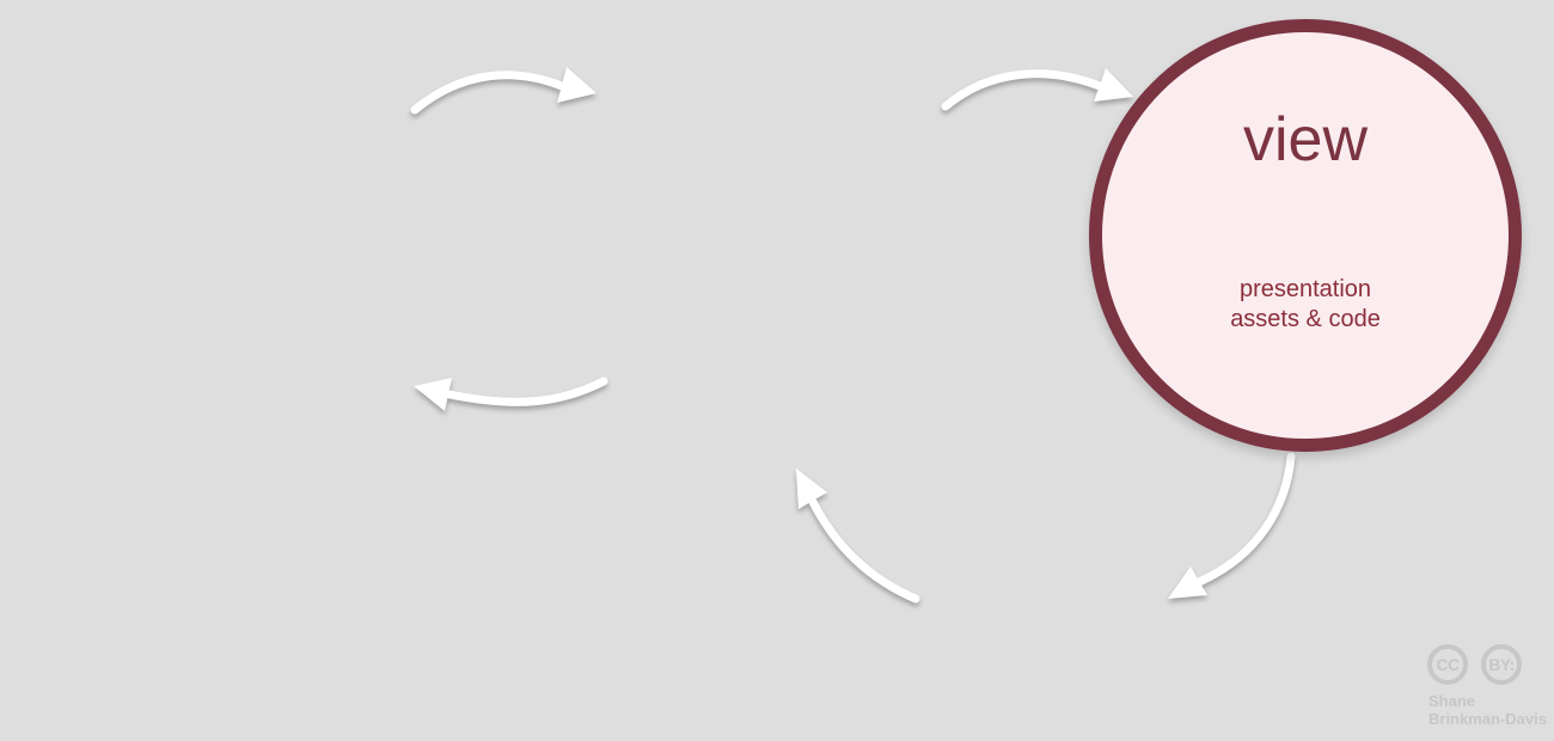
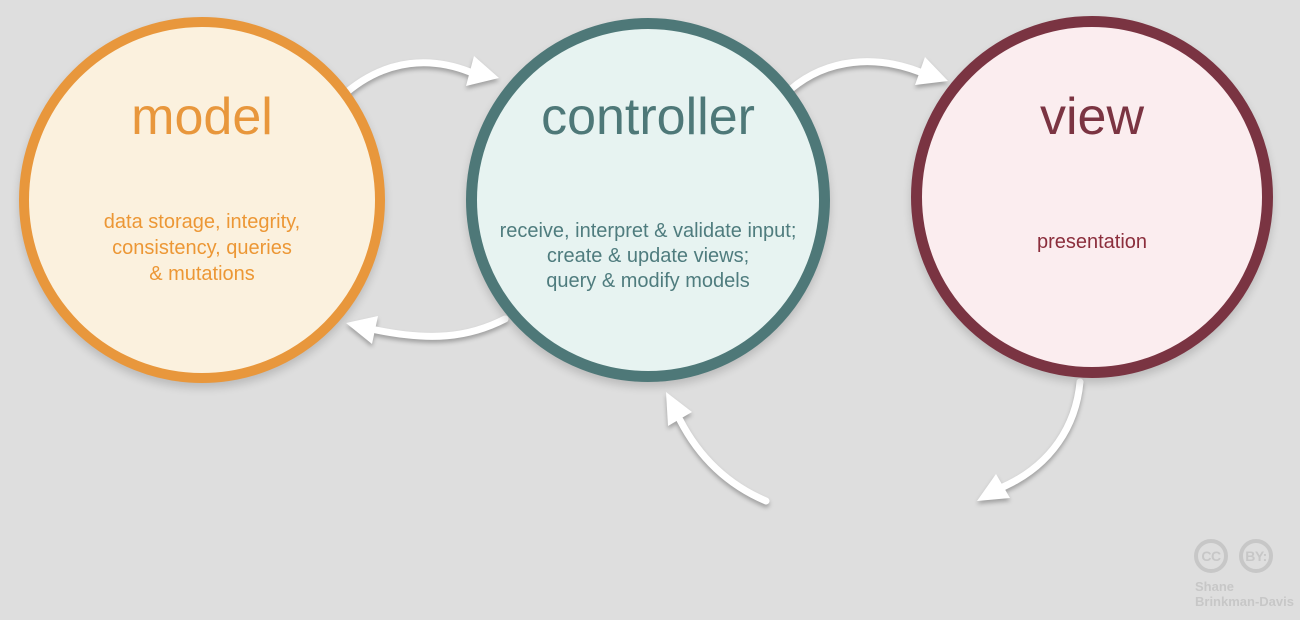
+ model
+ data storage, integrity,
+ consistency, queries
+ & mutations
+ controller
+ receive, interpret & validate input;
+ create & update views;
+ query & modify models
  view
  presentation
- assets & code
